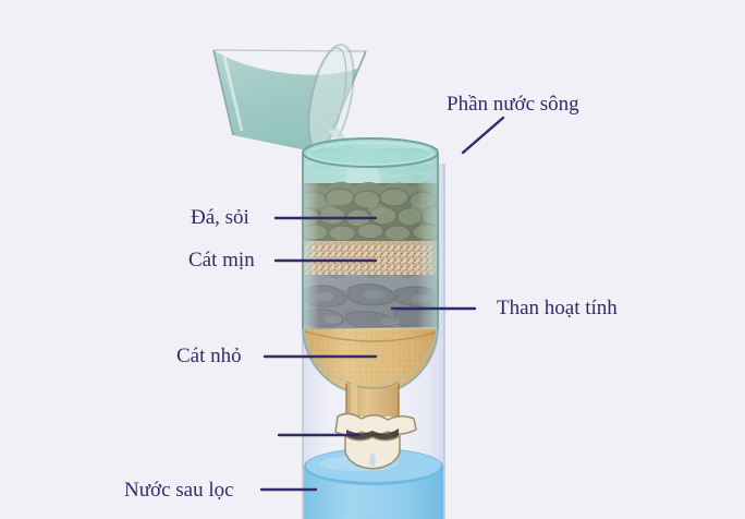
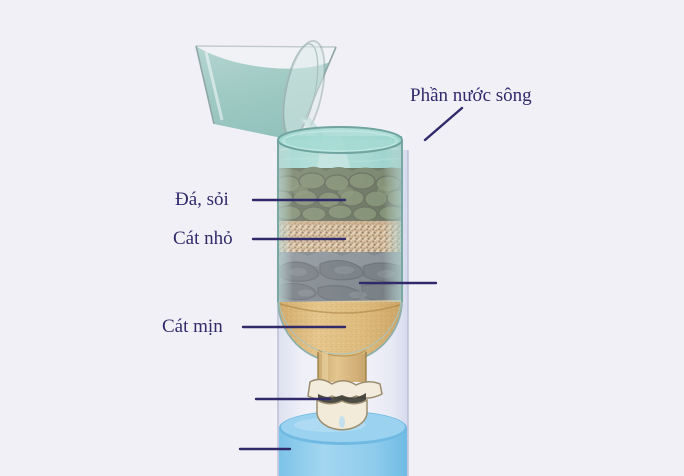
  Phần nước sông
  Đá, sỏi
- Cát mịn
+ Cát nhỏ
- Than hoạt tính
- Cát nhỏ
+ Cát mịn
- Nước sau lọc
